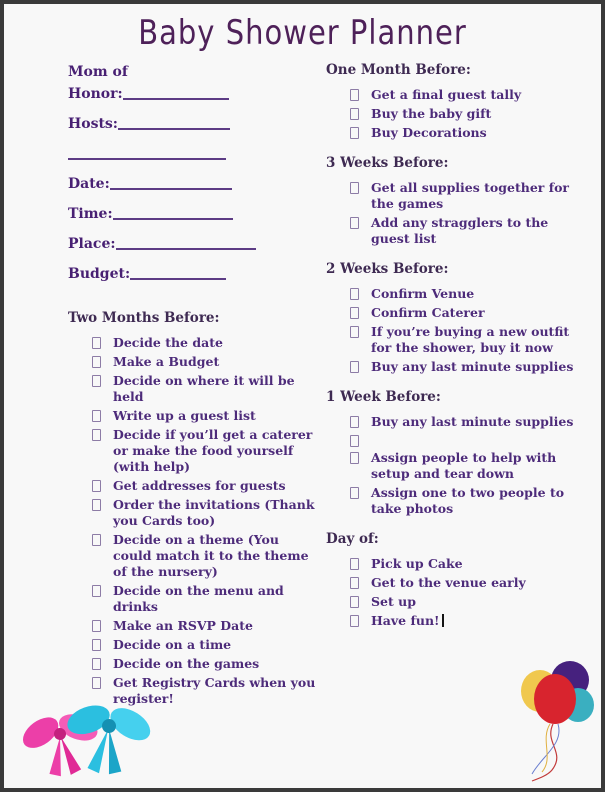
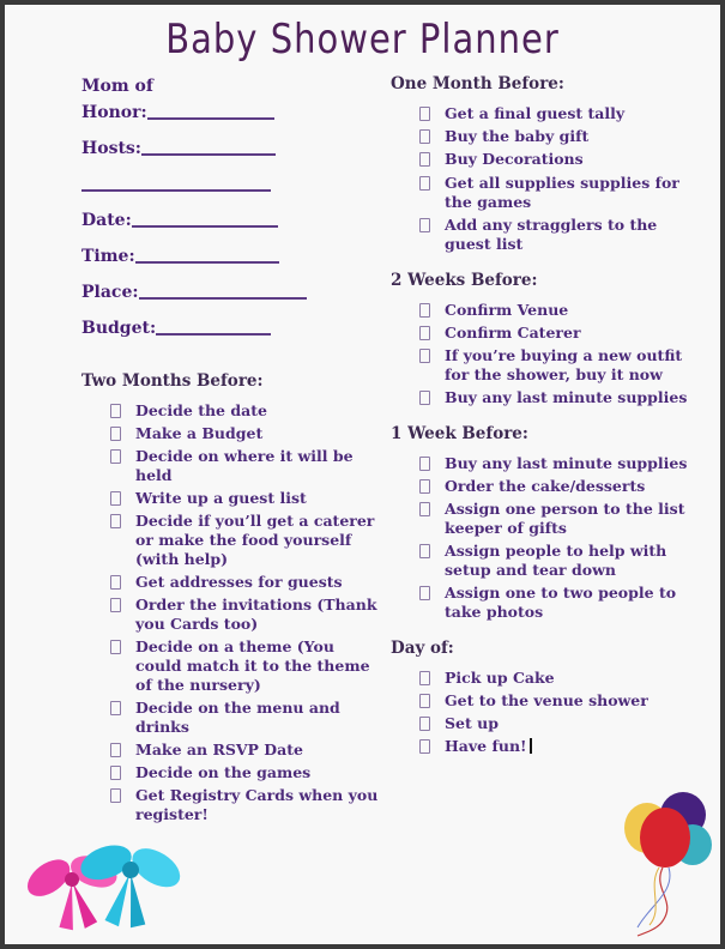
  Baby Shower Planner
  Mom of
  Honor:
  Hosts:
  Date:
  Time:
  Place:
  Budget:
  Two Months Before:
  Decide the date
  Make a Budget
  Decide on where it will be held
  Write up a guest list
  Decide if you’ll get a caterer or make the food yourself (with help)
  Get addresses for guests
  Order the invitations (Thank you Cards too)
  Decide on a theme (You could match it to the theme of the nursery)
  Decide on the menu and drinks
  Make an RSVP Date
- Decide on a time
  Decide on the games
  Get Registry Cards when you register!
  One Month Before:
  Get a final guest tally
  Buy the baby gift
  Buy Decorations
- 3 Weeks Before:
- Get all supplies together for the games
+ Get all supplies supplies for the games
  Add any stragglers to the guest list
  2 Weeks Before:
  Confirm Venue
  Confirm Caterer
  If you’re buying a new outfit for the shower, buy it now
  Buy any last minute supplies
  1 Week Before:
  Buy any last minute supplies
+ Order the cake/desserts
+ Assign one person to the list keeper of gifts
  Assign people to help with setup and tear down
  Assign one to two people to take photos
  Day of:
  Pick up Cake
- Get to the venue early
+ Get to the venue shower
  Set up
  Have fun!
